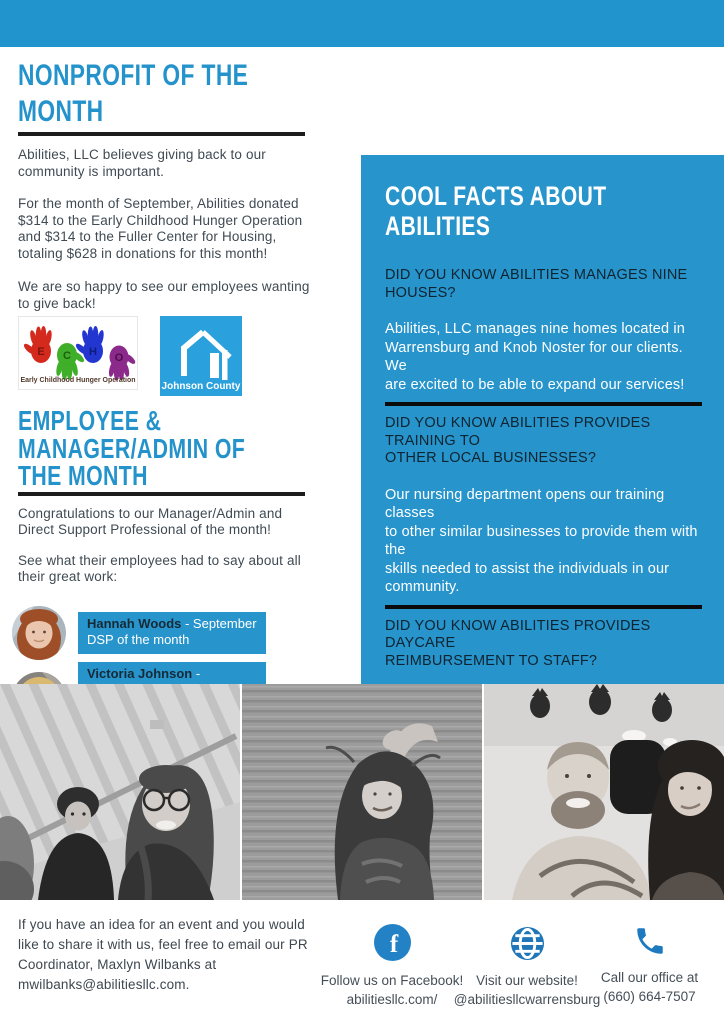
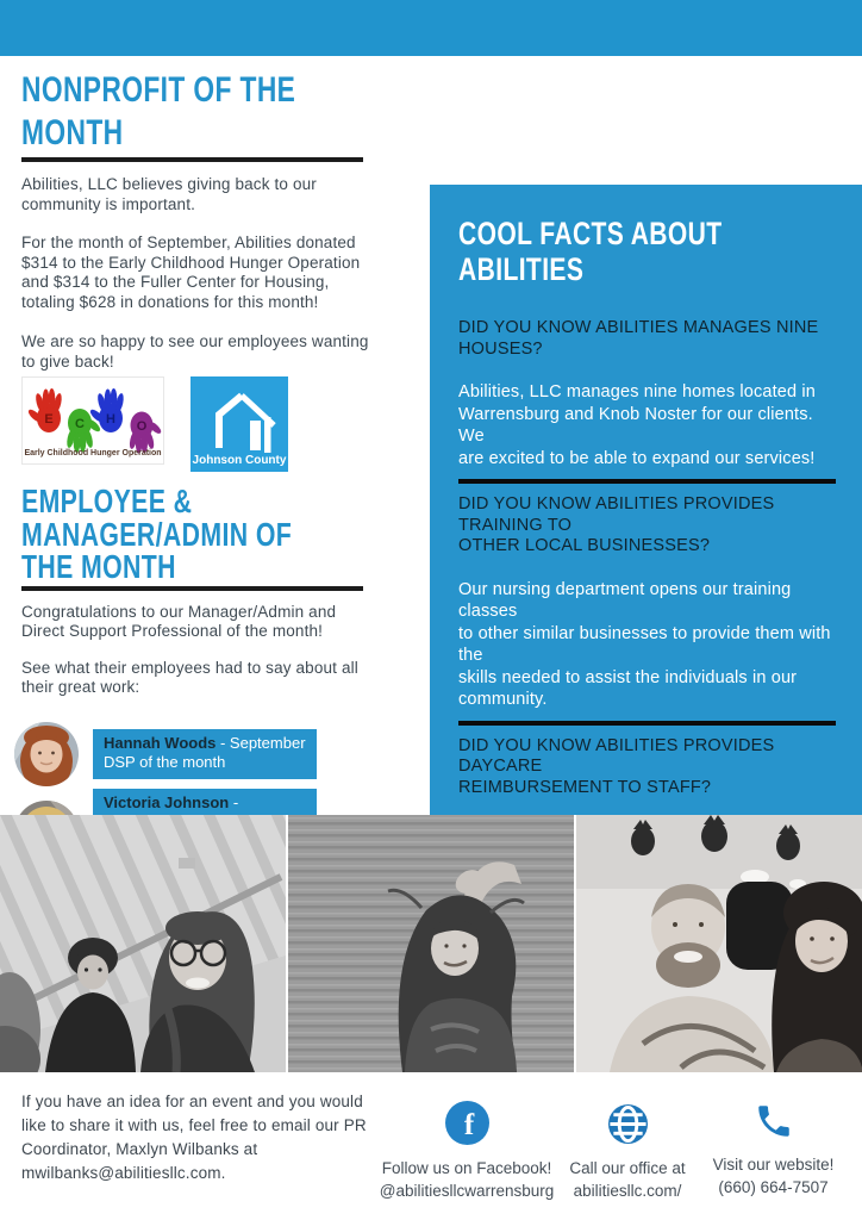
  NONPROFIT OF THE MONTH
  Abilities, LLC believes giving back to our
  community is important.
  For the month of September, Abilities donated
  $314 to the Early Childhood Hunger Operation
  and $314 to the Fuller Center for Housing,
  totaling $628 in donations for this month!
  We are so happy to see our employees wanting
  to give back!
  E
  C
  H
  O
  Johnson County
  EMPLOYEE &
  MANAGER/ADMIN OF
  THE MONTH
  Congratulations to our Manager/Admin and
  Direct Support Professional of the month!
  See what their employees had to say about all
  their great work:
  Hannah Woods - September
  DSP of the month
  COOL FACTS ABOUT ABILITIES
  DID YOU KNOW ABILITIES MANAGES NINE
  HOUSES?
  Abilities, LLC manages nine homes located in
  Warrensburg and Knob Noster for our clients. We
  are excited to be able to expand our services!
  DID YOU KNOW ABILITIES PROVIDES TRAINING TO
  OTHER LOCAL BUSINESSES?
  Our nursing department opens our training classes
  to other similar businesses to provide them with the
  skills needed to assist the individuals in our
  community.
  DID YOU KNOW ABILITIES PROVIDES DAYCARE
  REIMBURSEMENT TO STAFF?
  If you have an idea for an event and you would
  like to share it with us, feel free to email our PR
  Coordinator, Maxlyn Wilbanks at
  mwilbanks@abilitiesllc.com.
  f
  Follow us on Facebook!
- abilitiesllc.com/
+ @abilitiesllcwarrensburg
- Visit our website!
+ Call our office at
- @abilitiesllcwarrensburg
+ abilitiesllc.com/
- Call our office at
+ Visit our website!
  (660) 664-7507
